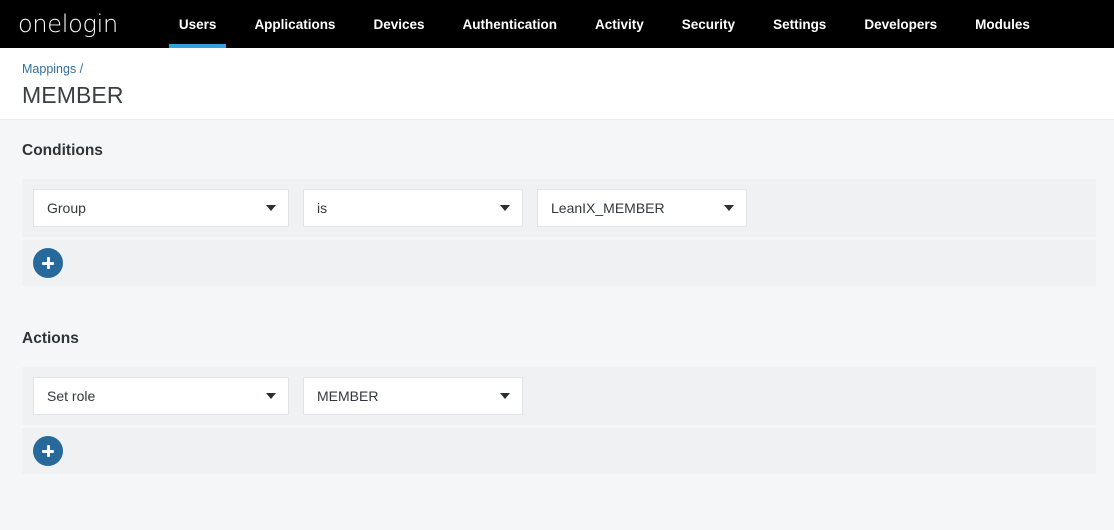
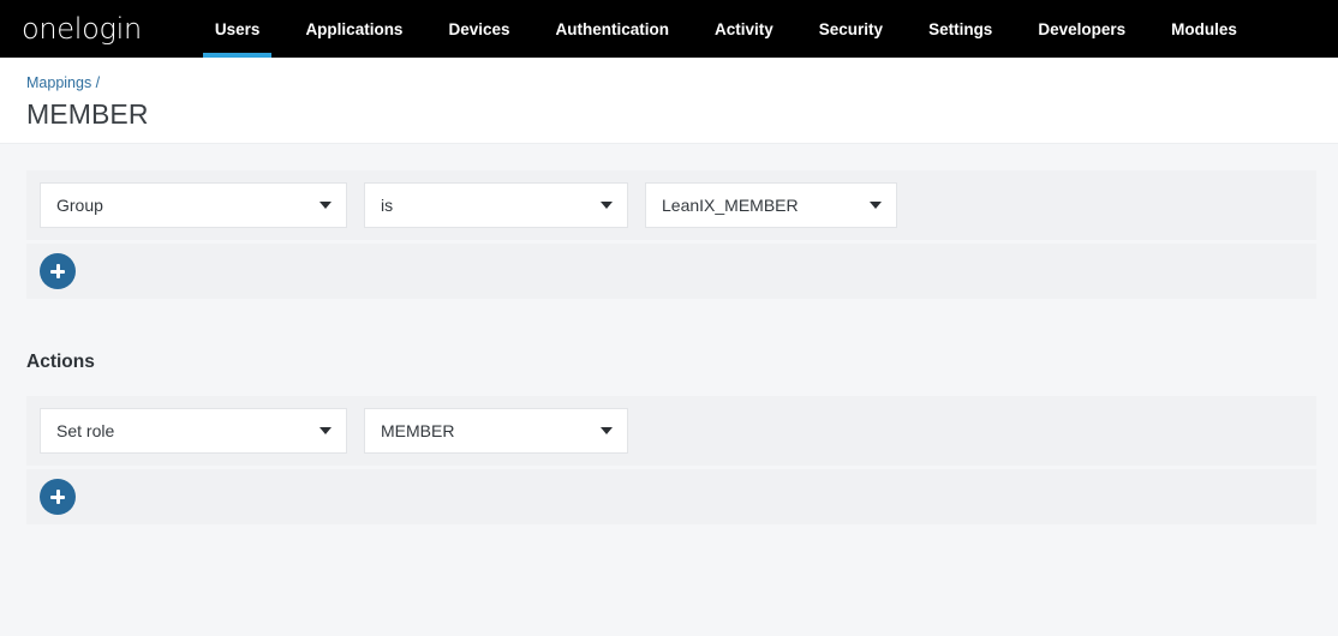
  onelogin
  Users
  Applications
  Devices
  Authentication
  Activity
  Security
  Settings
  Developers
  Modules
  Mappings /
  MEMBER
- Conditions
  Group
  is
  LeanIX_MEMBER
  Actions
  Set role
  MEMBER
